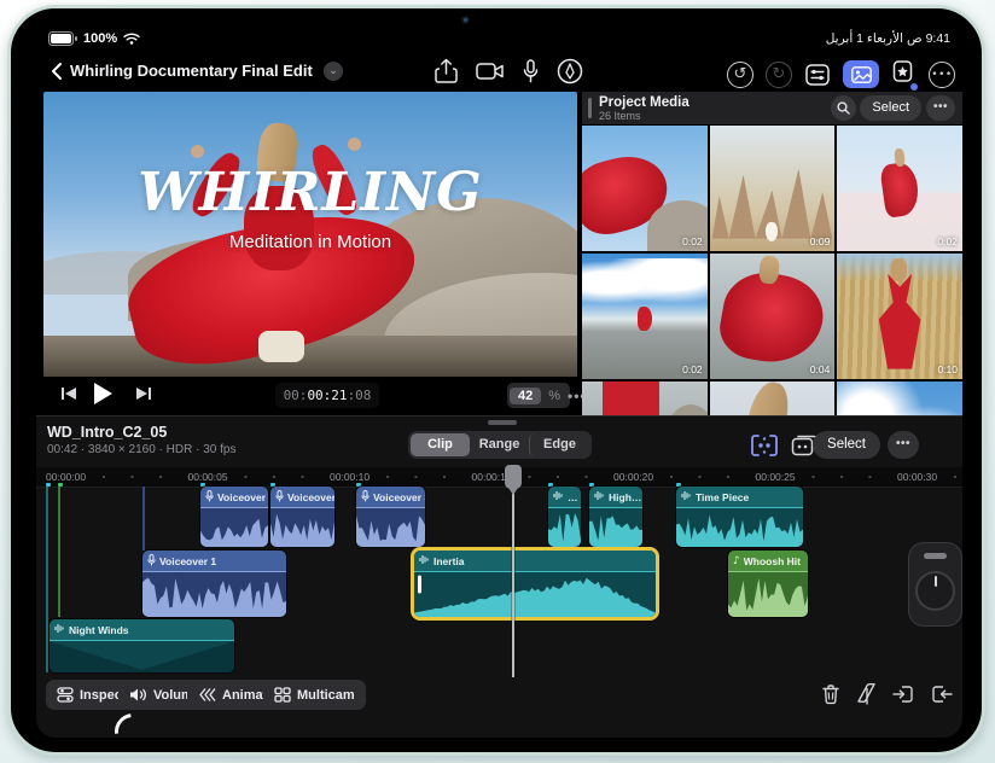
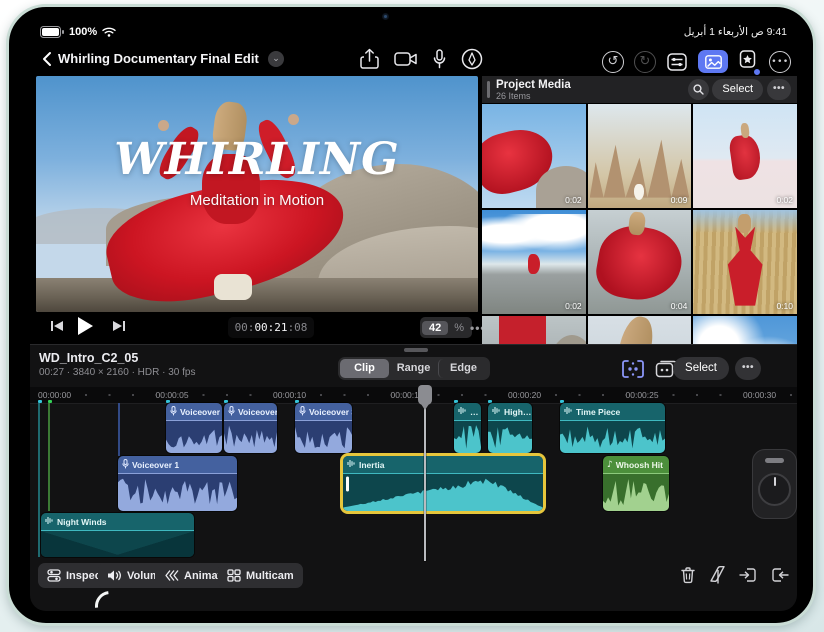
  100%
  9:41 ص الأربعاء 1 أبريل
  Whirling Documentary Final Edit
  ⌄
  ↺
  ↻
  •••
  WHIRLING
  Meditation in Motion
  00:
  00:21
  :08
  42
  %
  Project Media
  26 Items
  Select
  •••
  0:02
  0:09
  0:02
  0:02
  0:04
  0:10
  WD_Intro_C2_05
- 00:42 · 3840 × 2160 · HDR · 30 fps
+ 00:27 · 3840 × 2160 · HDR · 30 fps
  Clip
  Range
  Edge
  Select
  •••
  00:00:00
  00:00:05
  00:00:10
  00:00:1
  00:00:20
  00:00:25
  00:00:30
  Voiceover
  Voiceover
  Voiceover
  …
  High…
  Time Piece
  Voiceover 1
  Inertia
  ♪
  Whoosh Hit
  Night Winds
  Inspe
  Anima
  Multicam
